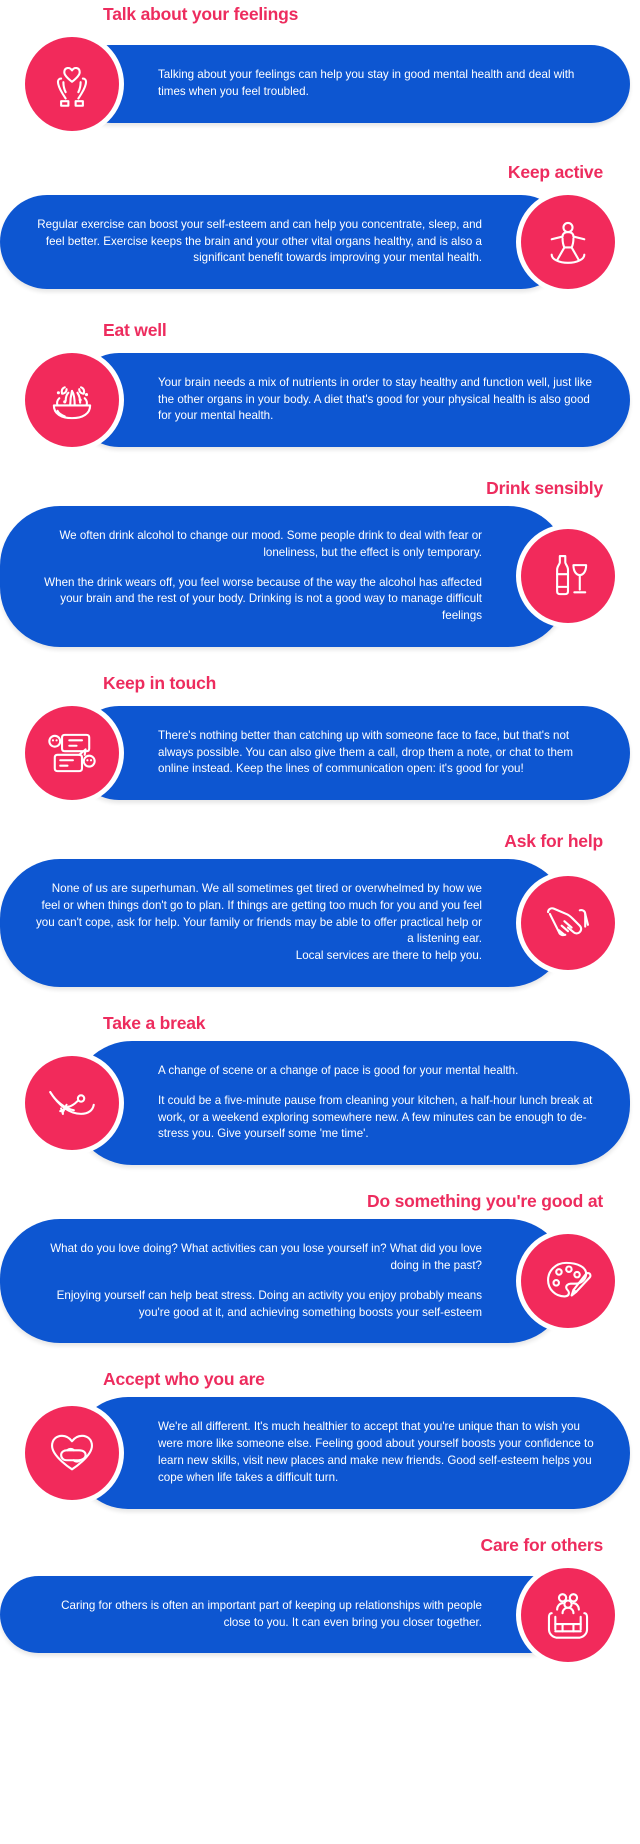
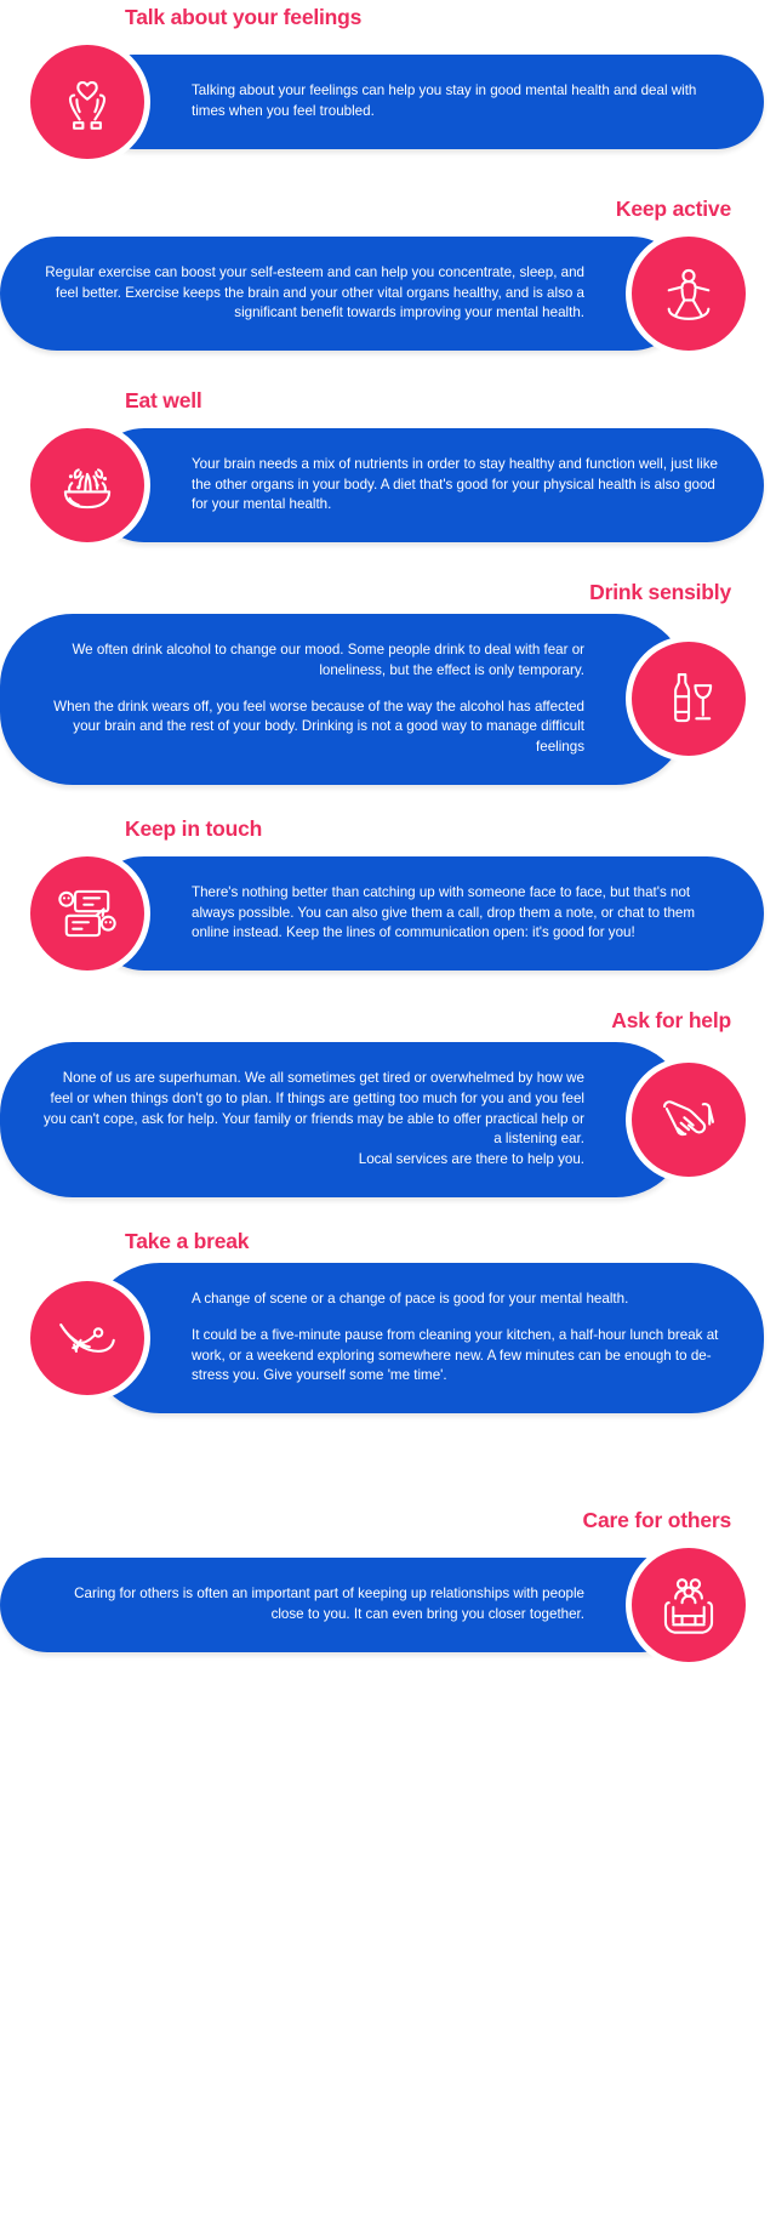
  Talk about your feelings
  Talking about your feelings can help you stay in good mental health and deal with times when you feel troubled.
  Keep active
  Regular exercise can boost your self-esteem and can help you concentrate, sleep, and feel better. Exercise keeps the brain and your other vital organs healthy, and is also a significant benefit towards improving your mental health.
  Eat well
  Your brain needs a mix of nutrients in order to stay healthy and function well, just like the other organs in your body. A diet that's good for your physical health is also good for your mental health.
  Drink sensibly
  We often drink alcohol to change our mood. Some people drink to deal with fear or loneliness, but the effect is only temporary.
  When the drink wears off, you feel worse because of the way the alcohol has affected your brain and the rest of your body. Drinking is not a good way to manage difficult feelings
  Keep in touch
  There's nothing better than catching up with someone face to face, but that's not always possible. You can also give them a call, drop them a note, or chat to them online instead. Keep the lines of communication open: it's good for you!
  Ask for help
  None of us are superhuman. We all sometimes get tired or overwhelmed by how we feel or when things don't go to plan. If things are getting too much for you and you feel you can't cope, ask for help. Your family or friends may be able to offer practical help or a listening ear.
  Local services are there to help you.
  Take a break
  A change of scene or a change of pace is good for your mental health.
  It could be a five-minute pause from cleaning your kitchen, a half-hour lunch break at work, or a weekend exploring somewhere new. A few minutes can be enough to de-stress you. Give yourself some 'me time'.
- Do something you're good at
- What do you love doing? What activities can you lose yourself in? What did you love doing in the past?
- Enjoying yourself can help beat stress. Doing an activity you enjoy probably means you're good at it, and achieving something boosts your self-esteem
- Accept who you are
- We're all different. It's much healthier to accept that you're unique than to wish you were more like someone else. Feeling good about yourself boosts your confidence to learn new skills, visit new places and make new friends. Good self-esteem helps you cope when life takes a difficult turn.
  Care for others
  Caring for others is often an important part of keeping up relationships with people close to you. It can even bring you closer together.
